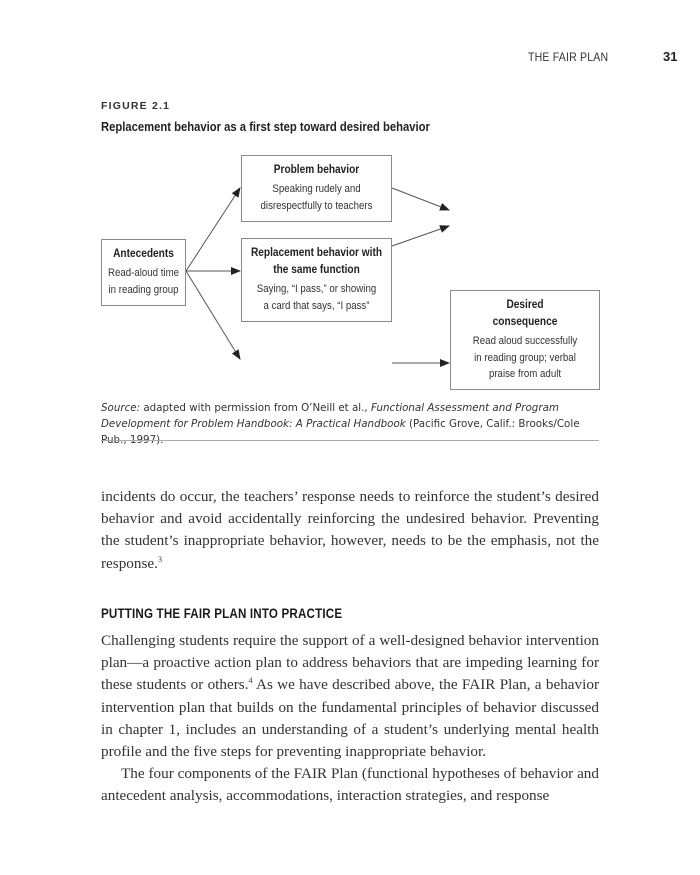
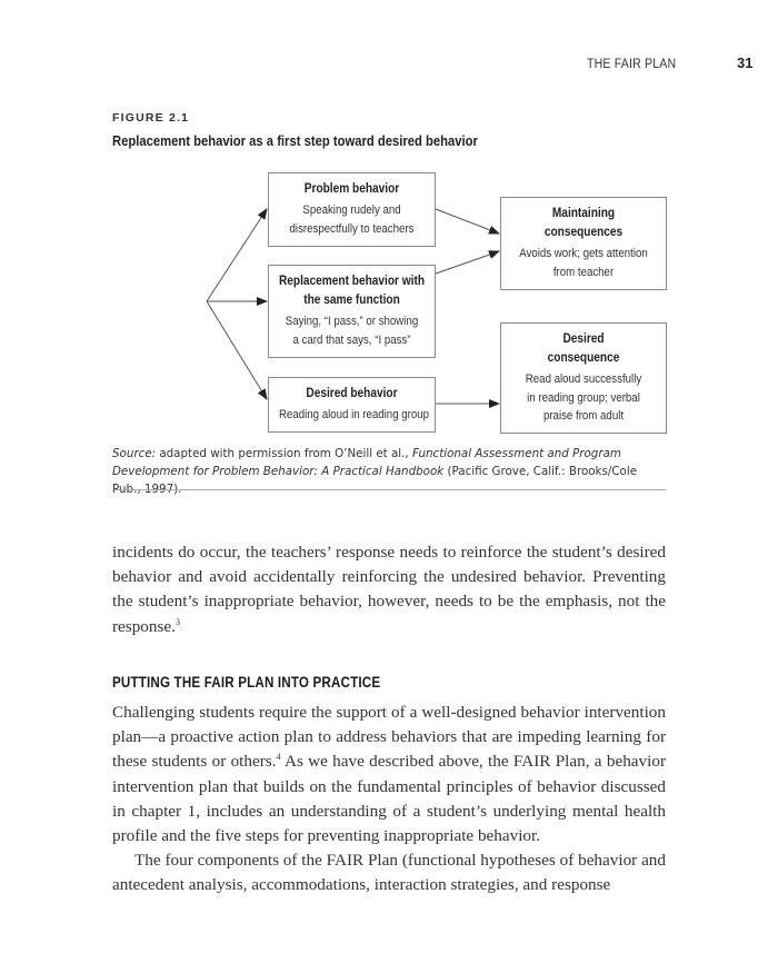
  THE FAIR PLAN
  31
  FIGURE 2.1
  Replacement behavior as a first step toward desired behavior
- Antecedents
- Read-aloud time
- in reading group
  Problem behavior
  Speaking rudely and
  disrespectfully to teachers
  Replacement behavior with
  the same function
  Saying, “I pass,” or showing
  a card that says, “I pass”
+ Desired behavior
+ Reading aloud in reading group
+ Maintaining
+ consequences
+ Avoids work; gets attention
+ from teacher
  Desired
  consequence
  Read aloud successfully
  in reading group; verbal
  praise from adult
- Source: adapted with permission from O’Neill et al., Functional Assessment and Program Development for Problem Handbook: A Practical Handbook (Pacific Grove, Calif.: Brooks/Cole
+ Source: adapted with permission from O’Neill et al., Functional Assessment and Program Development for Problem Behavior: A Practical Handbook (Pacific Grove, Calif.: Brooks/Cole
  incidents do occur, the teachers’ response needs to reinforce the student’s desired behavior and avoid accidentally reinforcing the undesired behavior. Preventing the student’s inappropriate behavior, however, needs to be the emphasis, not the response.3
  PUTTING THE FAIR PLAN INTO PRACTICE
  Challenging students require the support of a well-designed behavior intervention plan—a proactive action plan to address behaviors that are impeding learning for these students or others.4 As we have described above, the FAIR Plan, a behavior intervention plan that builds on the fundamental principles of behavior discussed in chapter 1, includes an understanding of a student’s underlying mental health profile and the five steps for preventing inappropriate behavior.
  The four components of the FAIR Plan (functional hypotheses of behavior and antecedent analysis, accommodations, interaction strategies, and response
